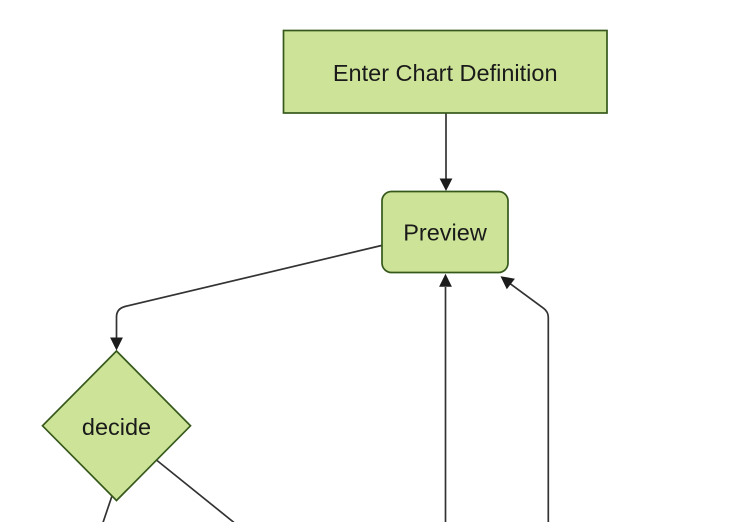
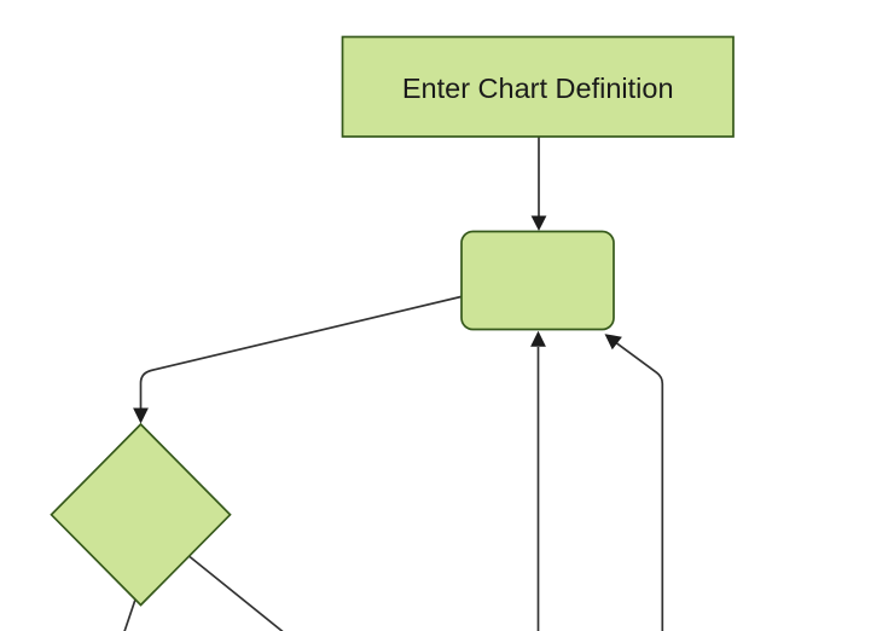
  Enter Chart Definition
- Preview
- decide
